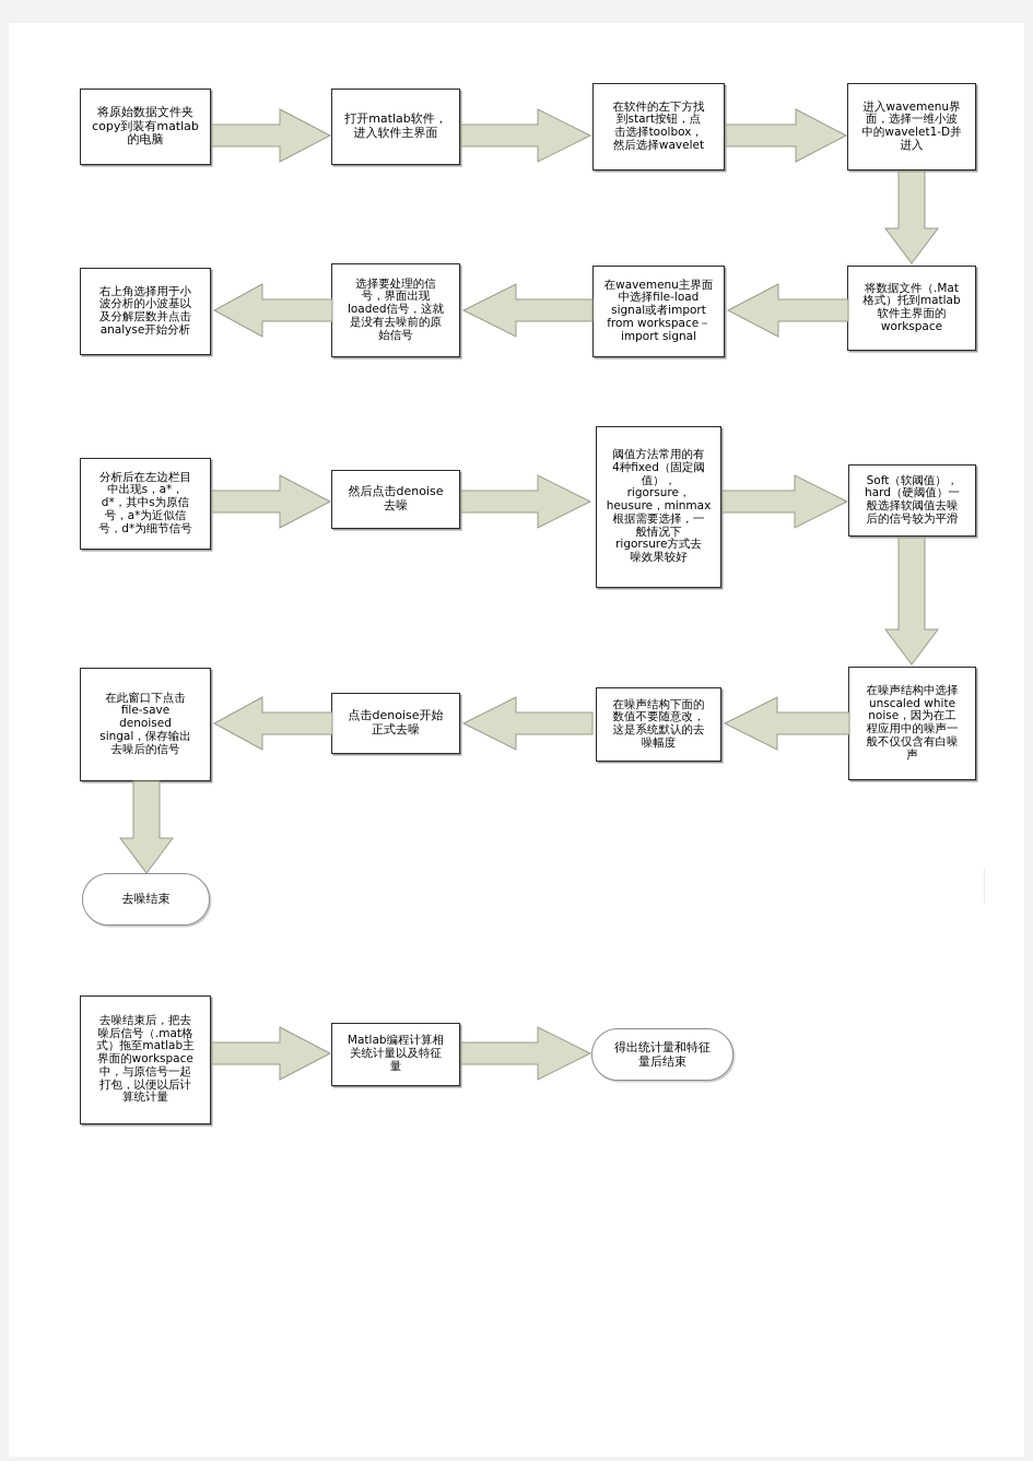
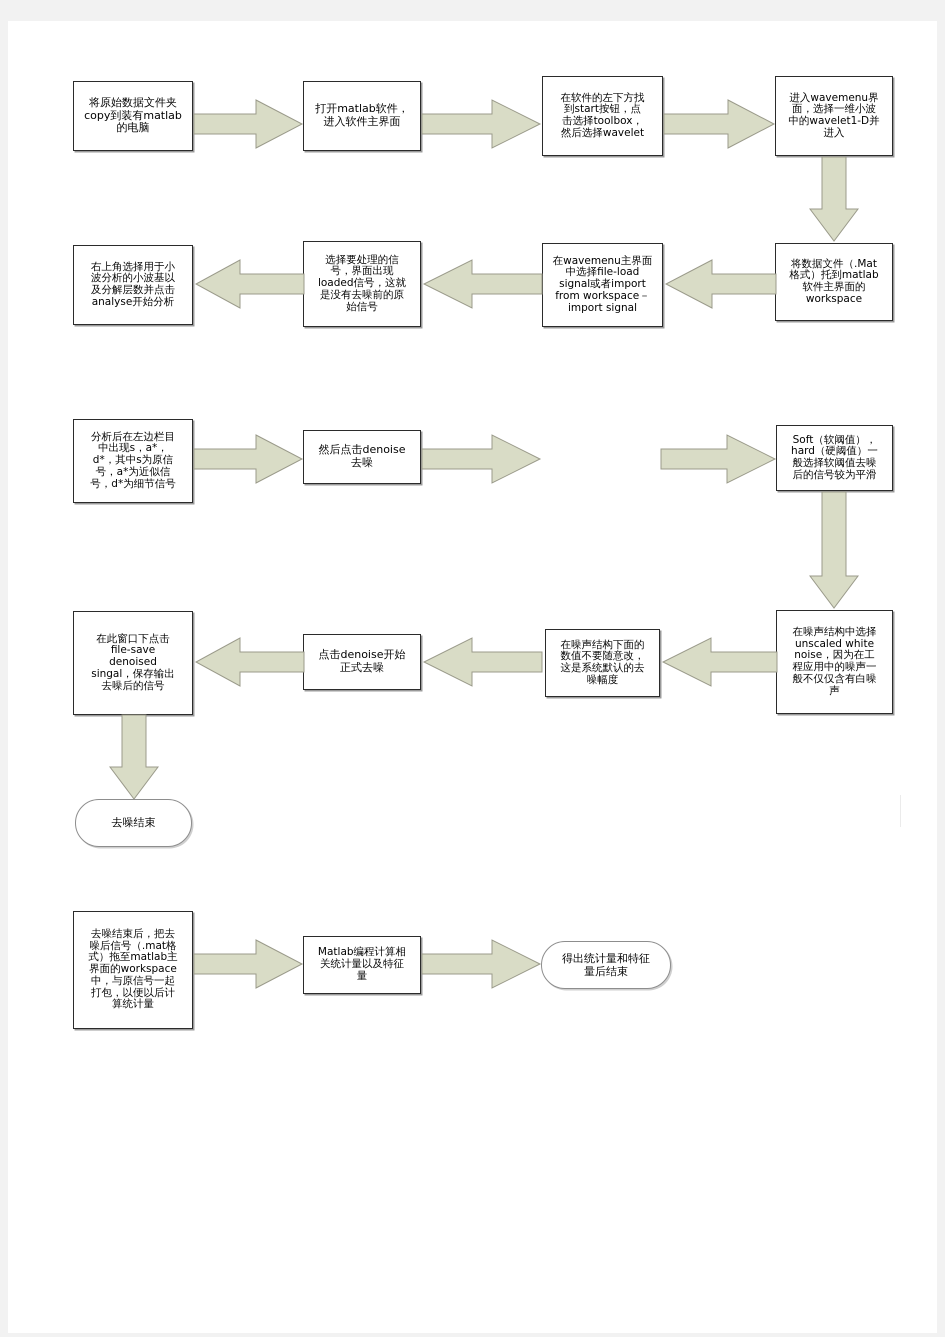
  将原始数据文件夹
  copy到装有matlab
  的电脑
  打开matlab软件，
  进入软件主界面
  在软件的左下方找
  到start按钮，点
  击选择toolbox，
  然后选择wavelet
  进入wavemenu界
  面，选择一维小波
  中的wavelet1-D并
  进入
  将数据文件（.Mat
  格式）托到matlab
  软件主界面的
  workspace
  在wavemenu主界面
  中选择file-load
  signal或者import
  from workspace－
  import signal
  选择要处理的信
  号，界面出现
  loaded信号，这就
  是没有去噪前的原
  始信号
  右上角选择用于小
  波分析的小波基以
  及分解层数并点击
  analyse开始分析
  分析后在左边栏目
  中出现s，a*，
  d*，其中s为原信
  号，a*为近似信
  号，d*为细节信号
  然后点击denoise
  去噪
- 阈值方法常用的有
- 4种fixed（固定阈
- 值），
- rigorsure，
- heusure，minmax
- 根据需要选择，一
- 般情况下
- rigorsure方式去
- 噪效果较好
  Soft（软阈值），
  hard（硬阈值）一
  般选择软阈值去噪
  后的信号较为平滑
  在噪声结构中选择
  unscaled white
  noise，因为在工
  程应用中的噪声一
  般不仅仅含有白噪
  声
  在噪声结构下面的
  数值不要随意改，
  这是系统默认的去
  噪幅度
  点击denoise开始
  正式去噪
  在此窗口下点击
  file-save
  denoised
  singal，保存输出
  去噪后的信号
  去噪结束
  去噪结束后，把去
  噪后信号（.mat格
  式）拖至matlab主
  界面的workspace
  中，与原信号一起
  打包，以便以后计
  算统计量
  Matlab编程计算相
  关统计量以及特征
  量
  得出统计量和特征
  量后结束
